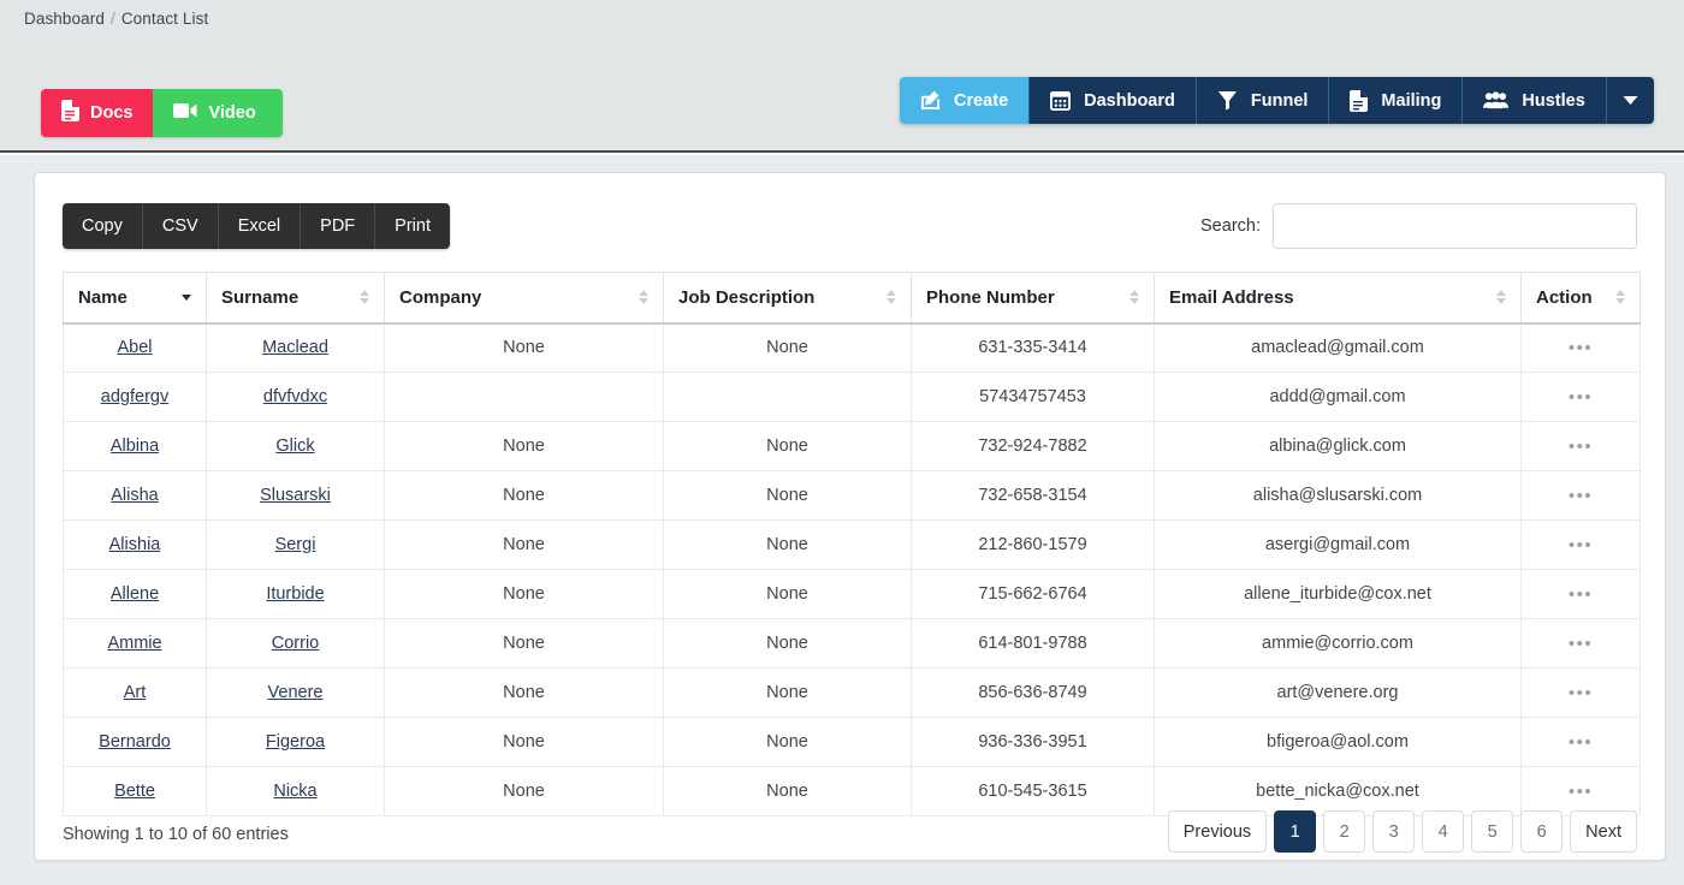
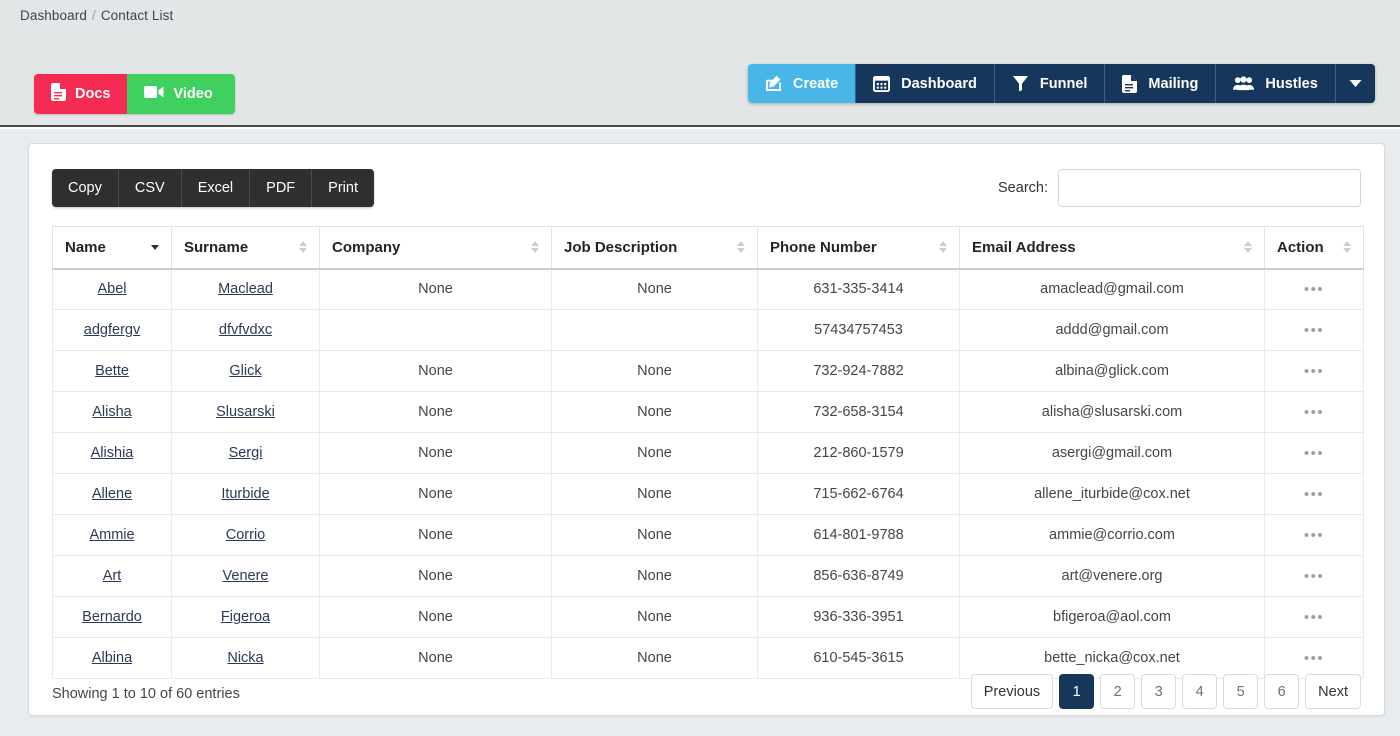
  Dashboard / Contact List
  Docs
  Video
  Create
  Dashboard
  Funnel
  Mailing
  Hustles
  Copy
  CSV
  Excel
  PDF
  Print
  Search:
  Name	Surname	Company	Job Description	Phone Number	Email Address	Action
  Abel	Maclead	None	None	631-335-3414	amaclead@gmail.com	•••
  adgfergv	dfvfvdxc			57434757453	addd@gmail.com	•••
- Albina	Glick	None	None	732-924-7882	albina@glick.com	•••
+ Bette	Glick	None	None	732-924-7882	albina@glick.com	•••
  Alisha	Slusarski	None	None	732-658-3154	alisha@slusarski.com	•••
  Alishia	Sergi	None	None	212-860-1579	asergi@gmail.com	•••
  Allene	Iturbide	None	None	715-662-6764	allene_iturbide@cox.net	•••
  Ammie	Corrio	None	None	614-801-9788	ammie@corrio.com	•••
  Art	Venere	None	None	856-636-8749	art@venere.org	•••
  Bernardo	Figeroa	None	None	936-336-3951	bfigeroa@aol.com	•••
- Bette	Nicka	None	None	610-545-3615	bette_nicka@cox.net	•••
+ Albina	Nicka	None	None	610-545-3615	bette_nicka@cox.net	•••
  Showing 1 to 10 of 60 entries
  Previous
  1
  2
  3
  4
  5
  6
  Next
